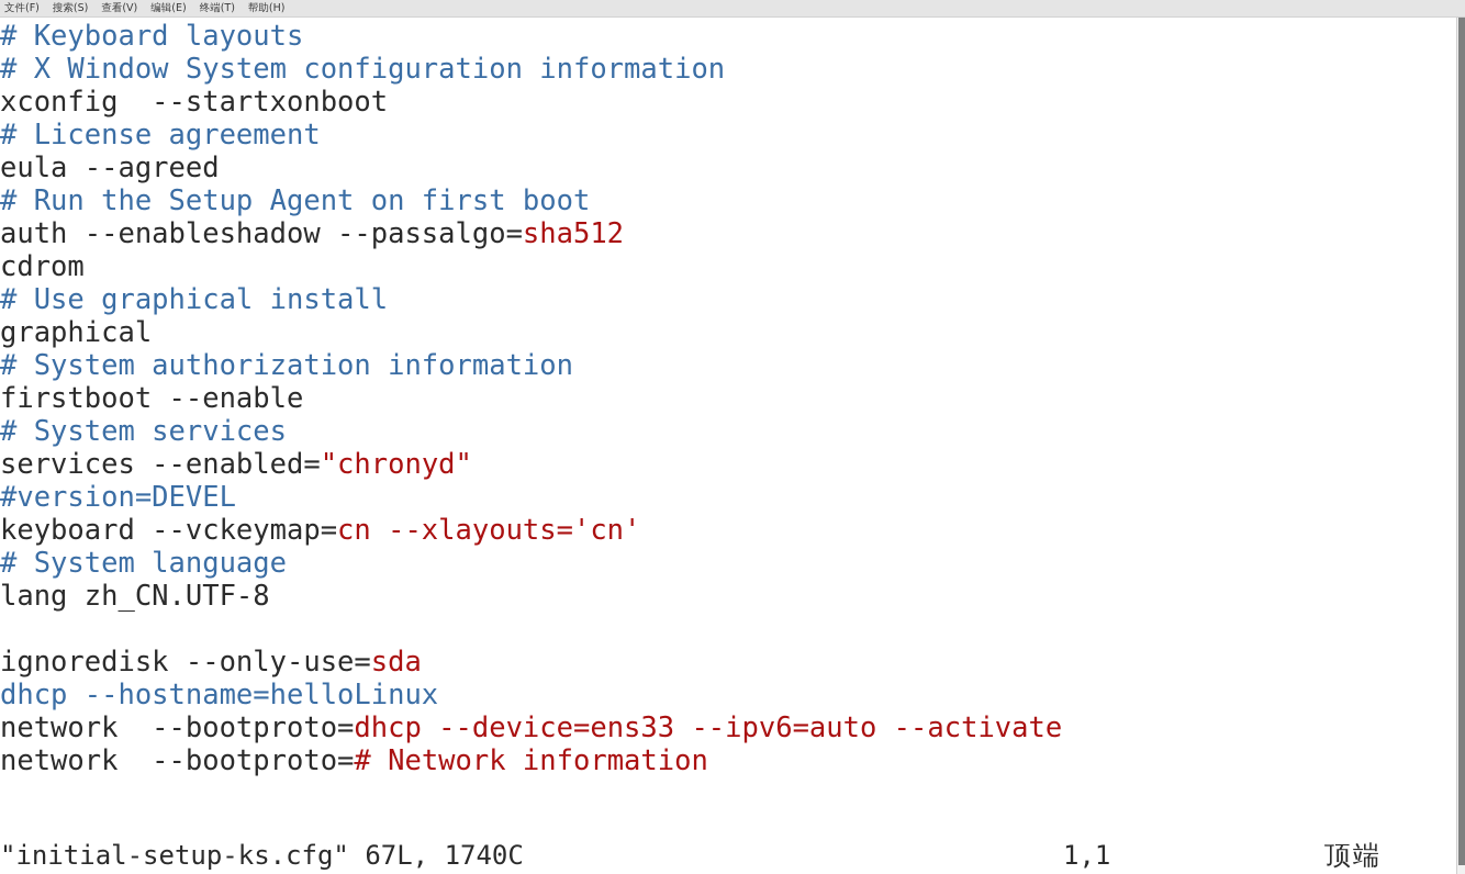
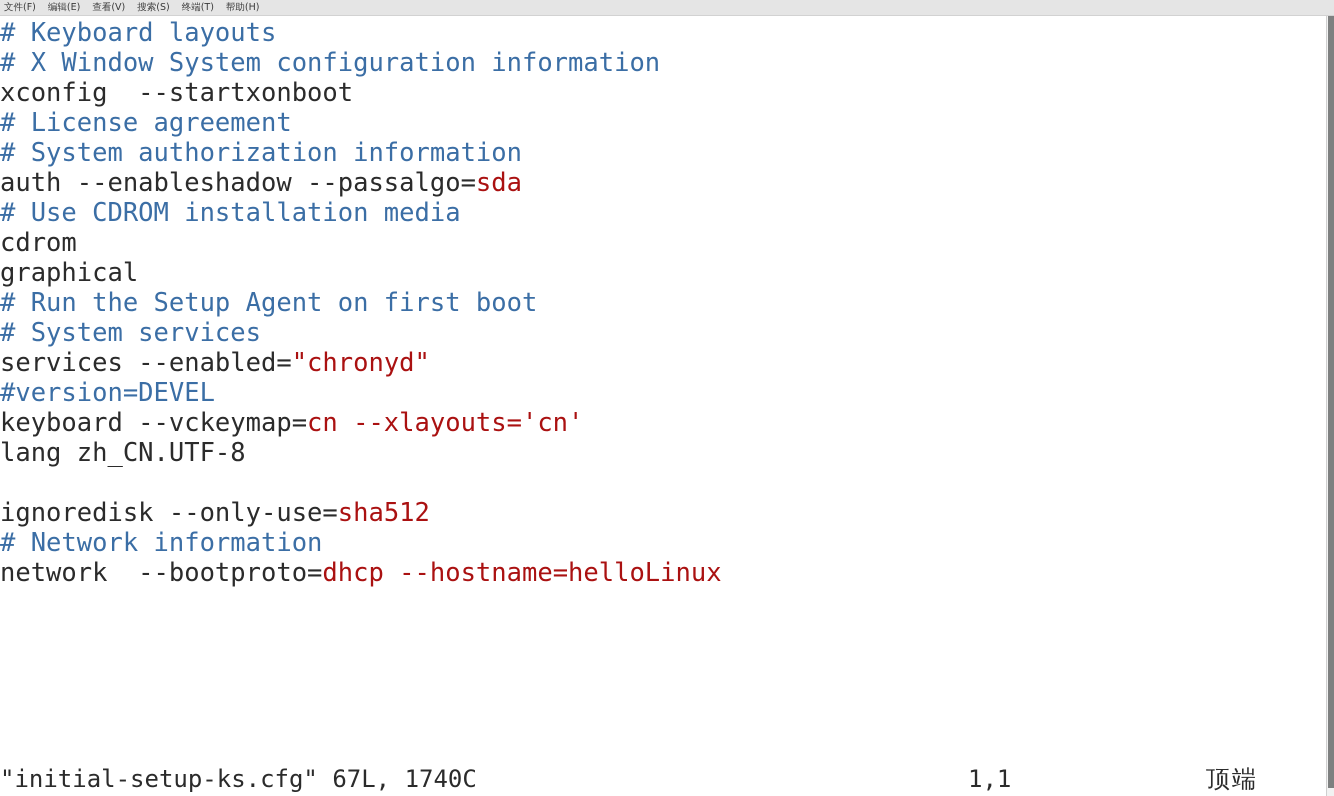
  文件(F)
- 搜索(S)
+ 编辑(E)
  查看(V)
- 编辑(E)
+ 搜索(S)
  终端(T)
  帮助(H)
  # Keyboard layouts
  # X Window System configuration information
  xconfig --startxonboot
  # License agreement
- eula --agreed
- # Run the Setup Agent on first boot
+ # System authorization information
- auth --enableshadow --passalgo=sha512
+ auth --enableshadow --passalgo=sda
+ # Use CDROM installation media
  cdrom
- # Use graphical install
  graphical
- # System authorization information
+ # Run the Setup Agent on first boot
- firstboot --enable
  # System services
  services --enabled="chronyd"
  #version=DEVEL
  keyboard --vckeymap=cn --xlayouts='cn'
- # System language
  lang zh_CN.UTF-8
- ignoredisk --only-use=sda
+ ignoredisk --only-use=sha512
- dhcp --hostname=helloLinux
+ # Network information
- network --bootproto=dhcp --device=ens33 --ipv6=auto --activate
- network --bootproto=# Network information
+ network --bootproto=dhcp --hostname=helloLinux
  "initial-setup-ks.cfg" 67L, 1740C
  1,1
  顶端
